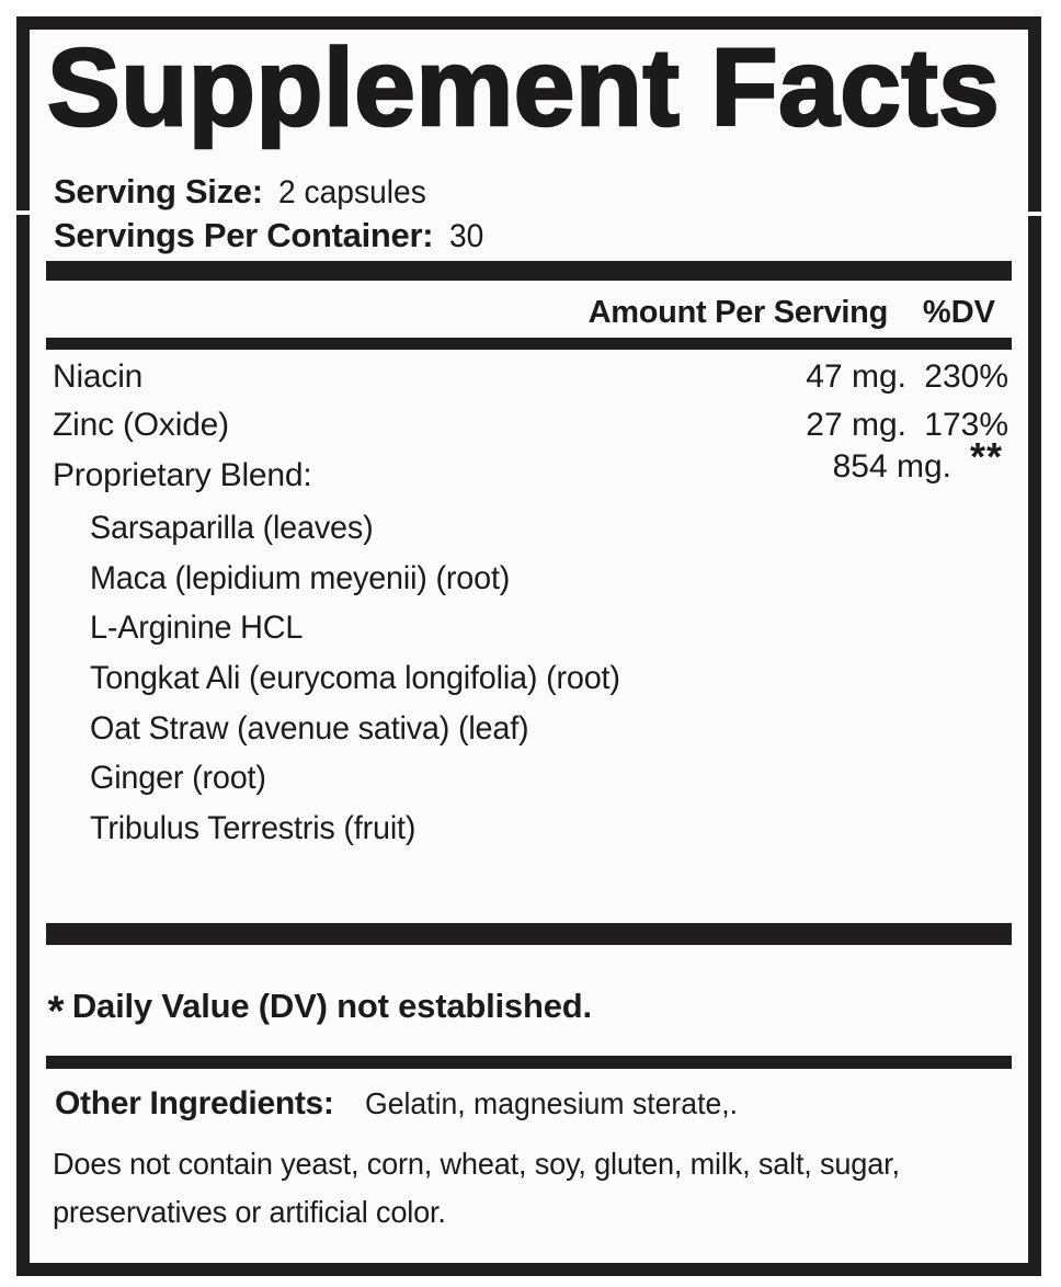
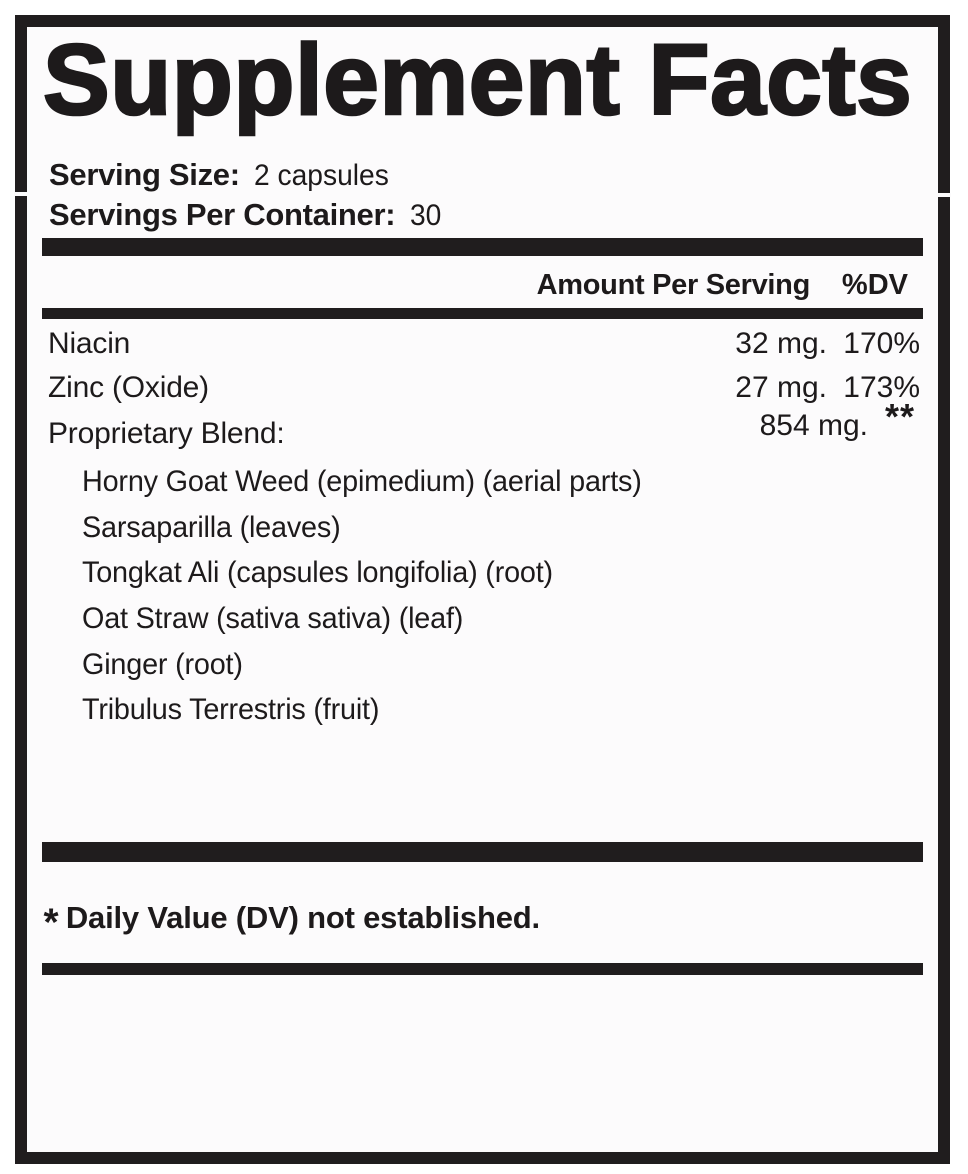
  Supplement Facts
  Serving Size: 2 capsules
  Servings Per Container: 30
  Amount Per Serving
  %DV
  Niacin
- 47 mg.
+ 32 mg.
- 230%
+ 170%
  Zinc (Oxide)
  27 mg.
  173%
  Proprietary Blend:
  854 mg.
  **
+ Horny Goat Weed (epimedium) (aerial parts)
  Sarsaparilla (leaves)
- Maca (lepidium meyenii) (root)
- L-Arginine HCL
- Tongkat Ali (eurycoma longifolia) (root)
+ Tongkat Ali (capsules longifolia) (root)
- Oat Straw (avenue sativa) (leaf)
+ Oat Straw (sativa sativa) (leaf)
  Ginger (root)
  Tribulus Terrestris (fruit)
  * Daily Value (DV) not established.
- Other Ingredients: Gelatin, magnesium sterate,.
- Does not contain yeast, corn, wheat, soy, gluten, milk, salt, sugar,
- preservatives or artificial color.
